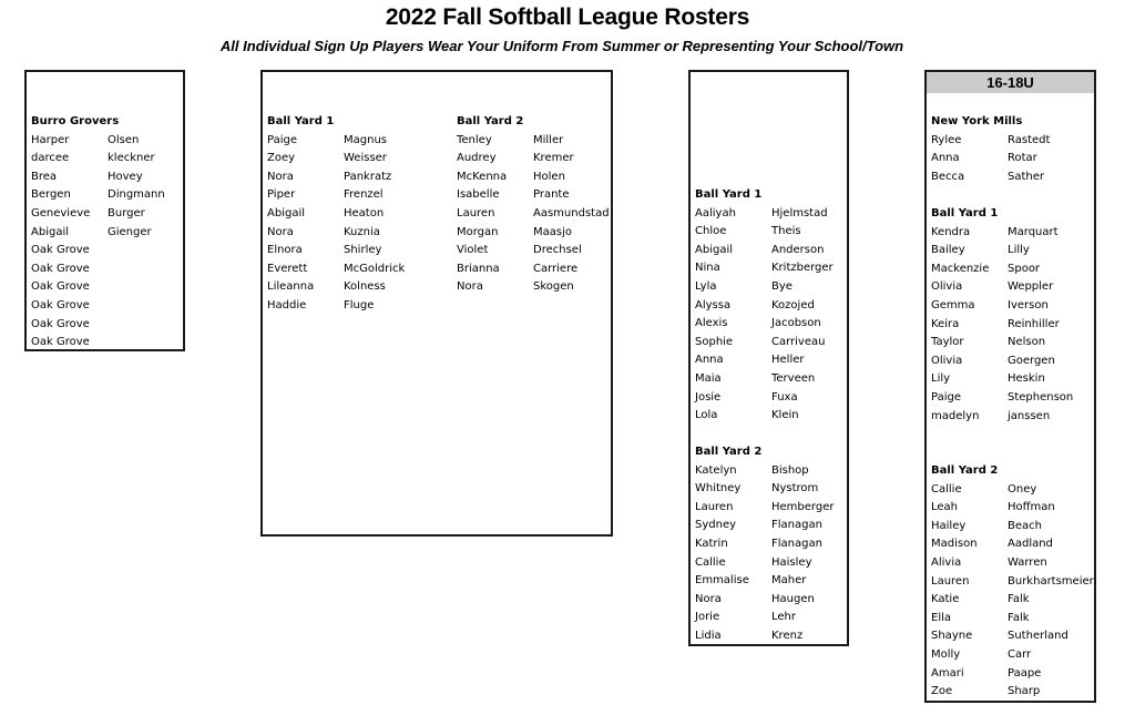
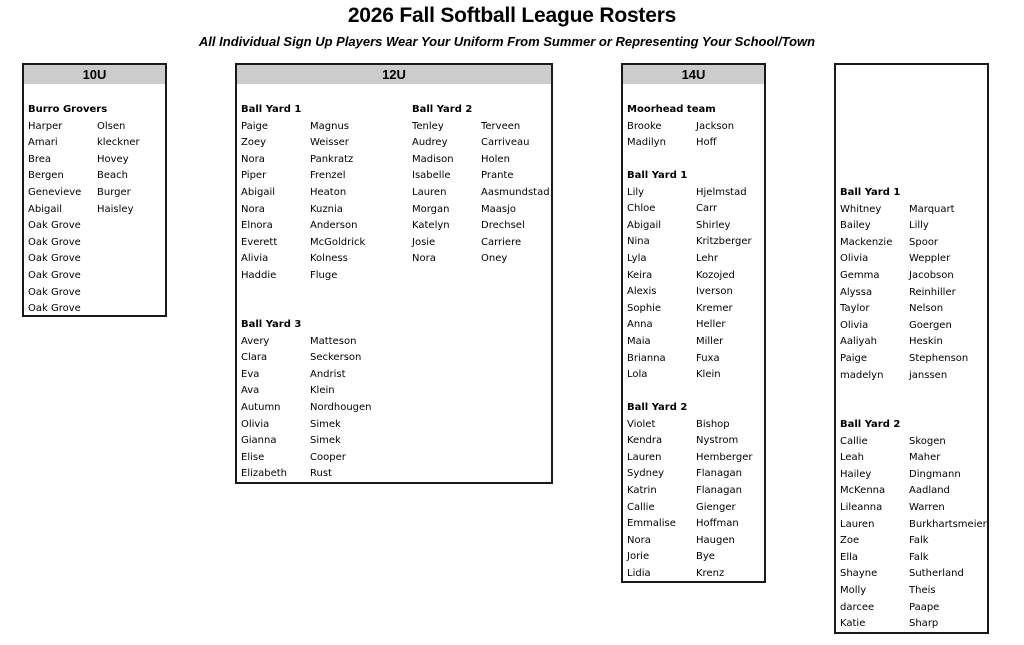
- 2022 Fall Softball League Rosters
+ 2026 Fall Softball League Rosters
  All Individual Sign Up Players Wear Your Uniform From Summer or Representing Your School/Town
+ 10U
  Burro Grovers
  Harper Olsen
- darcee kleckner
+ Amari kleckner
  Brea Hovey
- Bergen Dingmann
+ Bergen Beach
  Genevieve Burger
- Abigail Gienger
+ Abigail Haisley
  Oak Grove
  Oak Grove
  Oak Grove
  Oak Grove
  Oak Grove
  Oak Grove
+ 12U
  Ball Yard 1
  Paige Magnus
  Zoey Weisser
  Nora Pankratz
  Piper Frenzel
  Abigail Heaton
  Nora Kuznia
- Elnora Shirley
+ Elnora Anderson
  Everett McGoldrick
- Lileanna Kolness
+ Alivia Kolness
  Haddie Fluge
  Ball Yard 2
- Tenley Miller
+ Tenley Terveen
- Audrey Kremer
+ Audrey Carriveau
- McKenna Holen
+ Madison Holen
  Isabelle Prante
  Lauren Aasmundstad
  Morgan Maasjo
- Violet Drechsel
+ Katelyn Drechsel
- Brianna Carriere
+ Josie Carriere
- Nora Skogen
+ Nora Oney
+ Ball Yard 3
+ Avery Matteson
+ Clara Seckerson
+ Eva Andrist
+ Ava Klein
+ Autumn Nordhougen
+ Olivia Simek
+ Gianna Simek
+ Elise Cooper
+ Elizabeth Rust
+ 14U
+ Moorhead team
+ Brooke Jackson
+ Madilyn Hoff
  Ball Yard 1
- Aaliyah Hjelmstad
+ Lily Hjelmstad
- Chloe Theis
+ Chloe Carr
- Abigail Anderson
+ Abigail Shirley
  Nina Kritzberger
- Lyla Bye
+ Lyla Lehr
- Alyssa Kozojed
+ Keira Kozojed
- Alexis Jacobson
+ Alexis Iverson
- Sophie Carriveau
+ Sophie Kremer
  Anna Heller
- Maia Terveen
+ Maia Miller
- Josie Fuxa
+ Brianna Fuxa
  Lola Klein
  Ball Yard 2
- Katelyn Bishop
+ Violet Bishop
- Whitney Nystrom
+ Kendra Nystrom
  Lauren Hemberger
  Sydney Flanagan
  Katrin Flanagan
- Callie Haisley
+ Callie Gienger
- Emmalise Maher
+ Emmalise Hoffman
  Nora Haugen
- Jorie Lehr
+ Jorie Bye
  Lidia Krenz
- 16-18U
- New York Mills
- Rylee Rastedt
- Anna Rotar
- Becca Sather
  Ball Yard 1
- Kendra Marquart
+ Whitney Marquart
  Bailey Lilly
  Mackenzie Spoor
  Olivia Weppler
- Gemma Iverson
+ Gemma Jacobson
- Keira Reinhiller
+ Alyssa Reinhiller
  Taylor Nelson
  Olivia Goergen
- Lily Heskin
+ Aaliyah Heskin
  Paige Stephenson
  madelyn janssen
  Ball Yard 2
- Callie Oney
+ Callie Skogen
- Leah Hoffman
+ Leah Maher
- Hailey Beach
+ Hailey Dingmann
- Madison Aadland
+ McKenna Aadland
- Alivia Warren
+ Lileanna Warren
  Lauren Burkhartsmeier
- Katie Falk
+ Zoe Falk
  Ella Falk
  Shayne Sutherland
- Molly Carr
+ Molly Theis
- Amari Paape
+ darcee Paape
- Zoe Sharp
+ Katie Sharp
